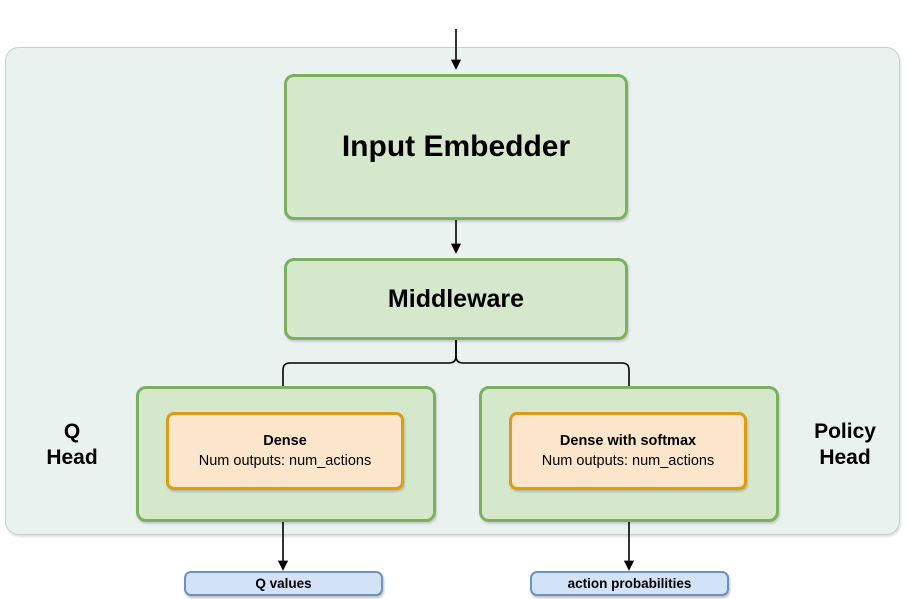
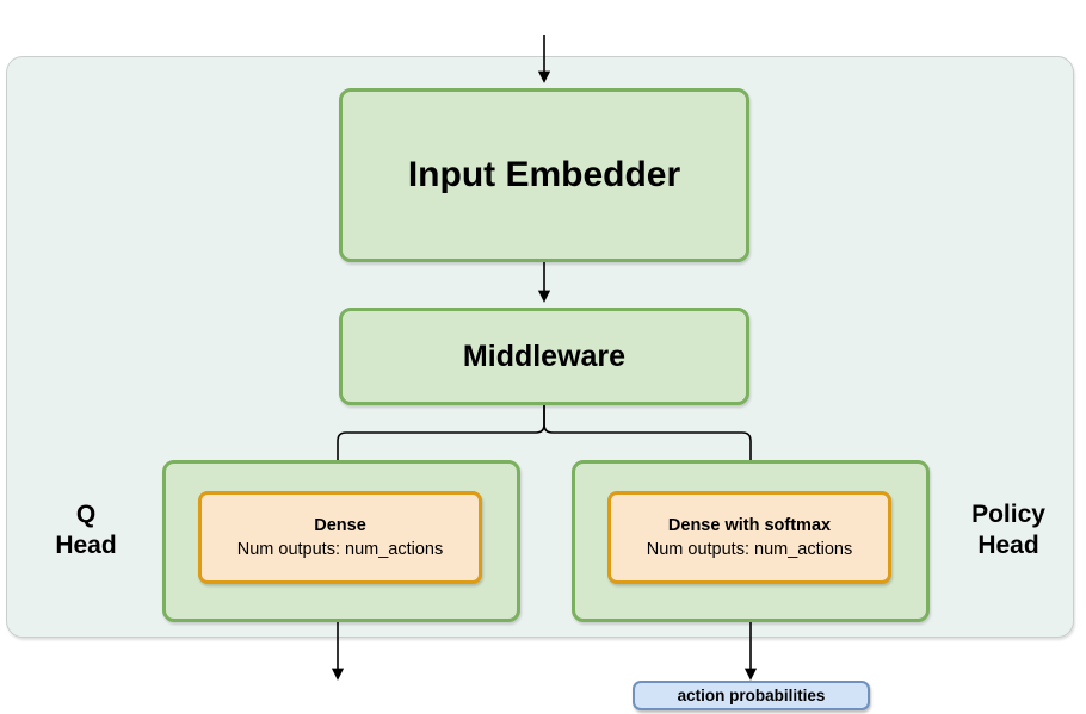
  Input Embedder
  Middleware
  Dense
  Num outputs: num_actions
  Dense with softmax
  Num outputs: num_actions
  Q
  Head
  Policy
  Head
- Q values
  action probabilities
